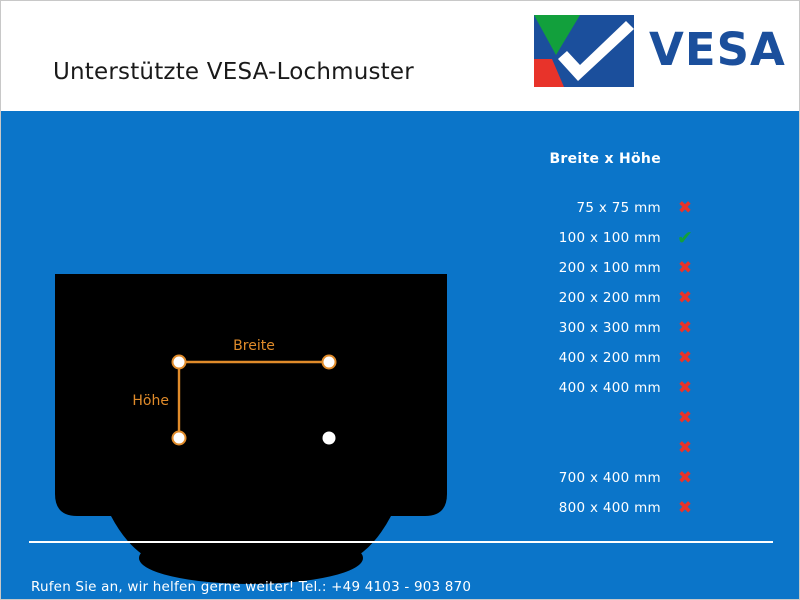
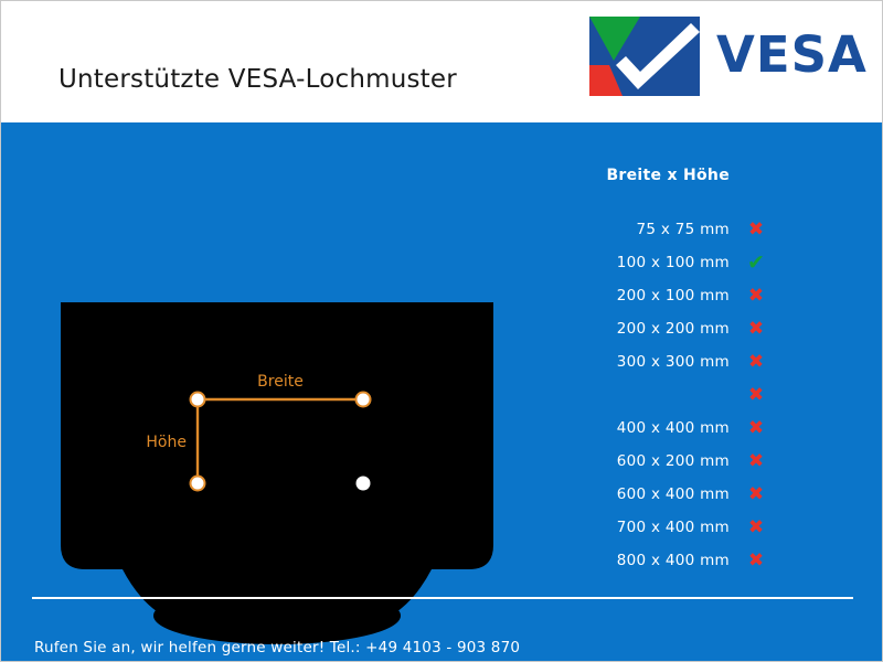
  Unterstützte VESA-Lochmuster
  VESA
  Breite
  Höhe
  Breite x Höhe
  75 x 75 mm
  ✖
  100 x 100 mm
  ✔
  200 x 100 mm
  ✖
  200 x 200 mm
  ✖
  300 x 300 mm
  ✖
- 400 x 200 mm
  ✖
  400 x 400 mm
  ✖
+ 600 x 200 mm
  ✖
+ 600 x 400 mm
  ✖
  700 x 400 mm
  ✖
  800 x 400 mm
  ✖
  Rufen Sie an, wir helfen gerne weiter! Tel.: +49 4103 - 903 870
